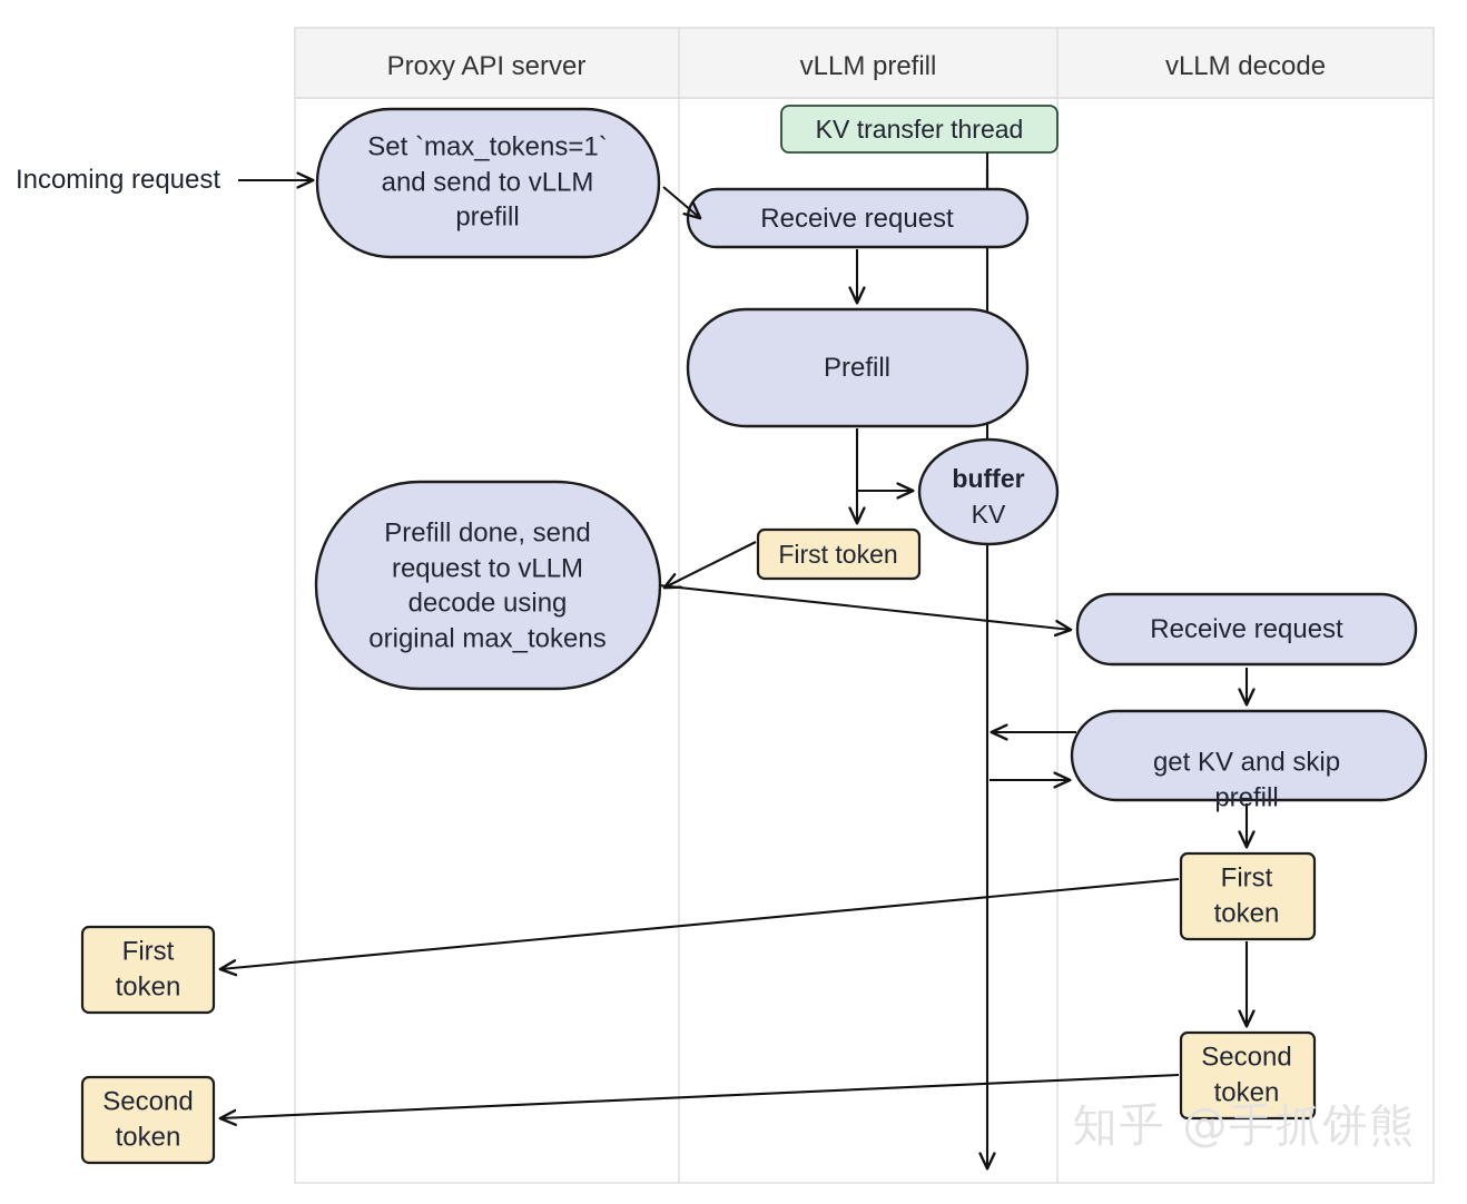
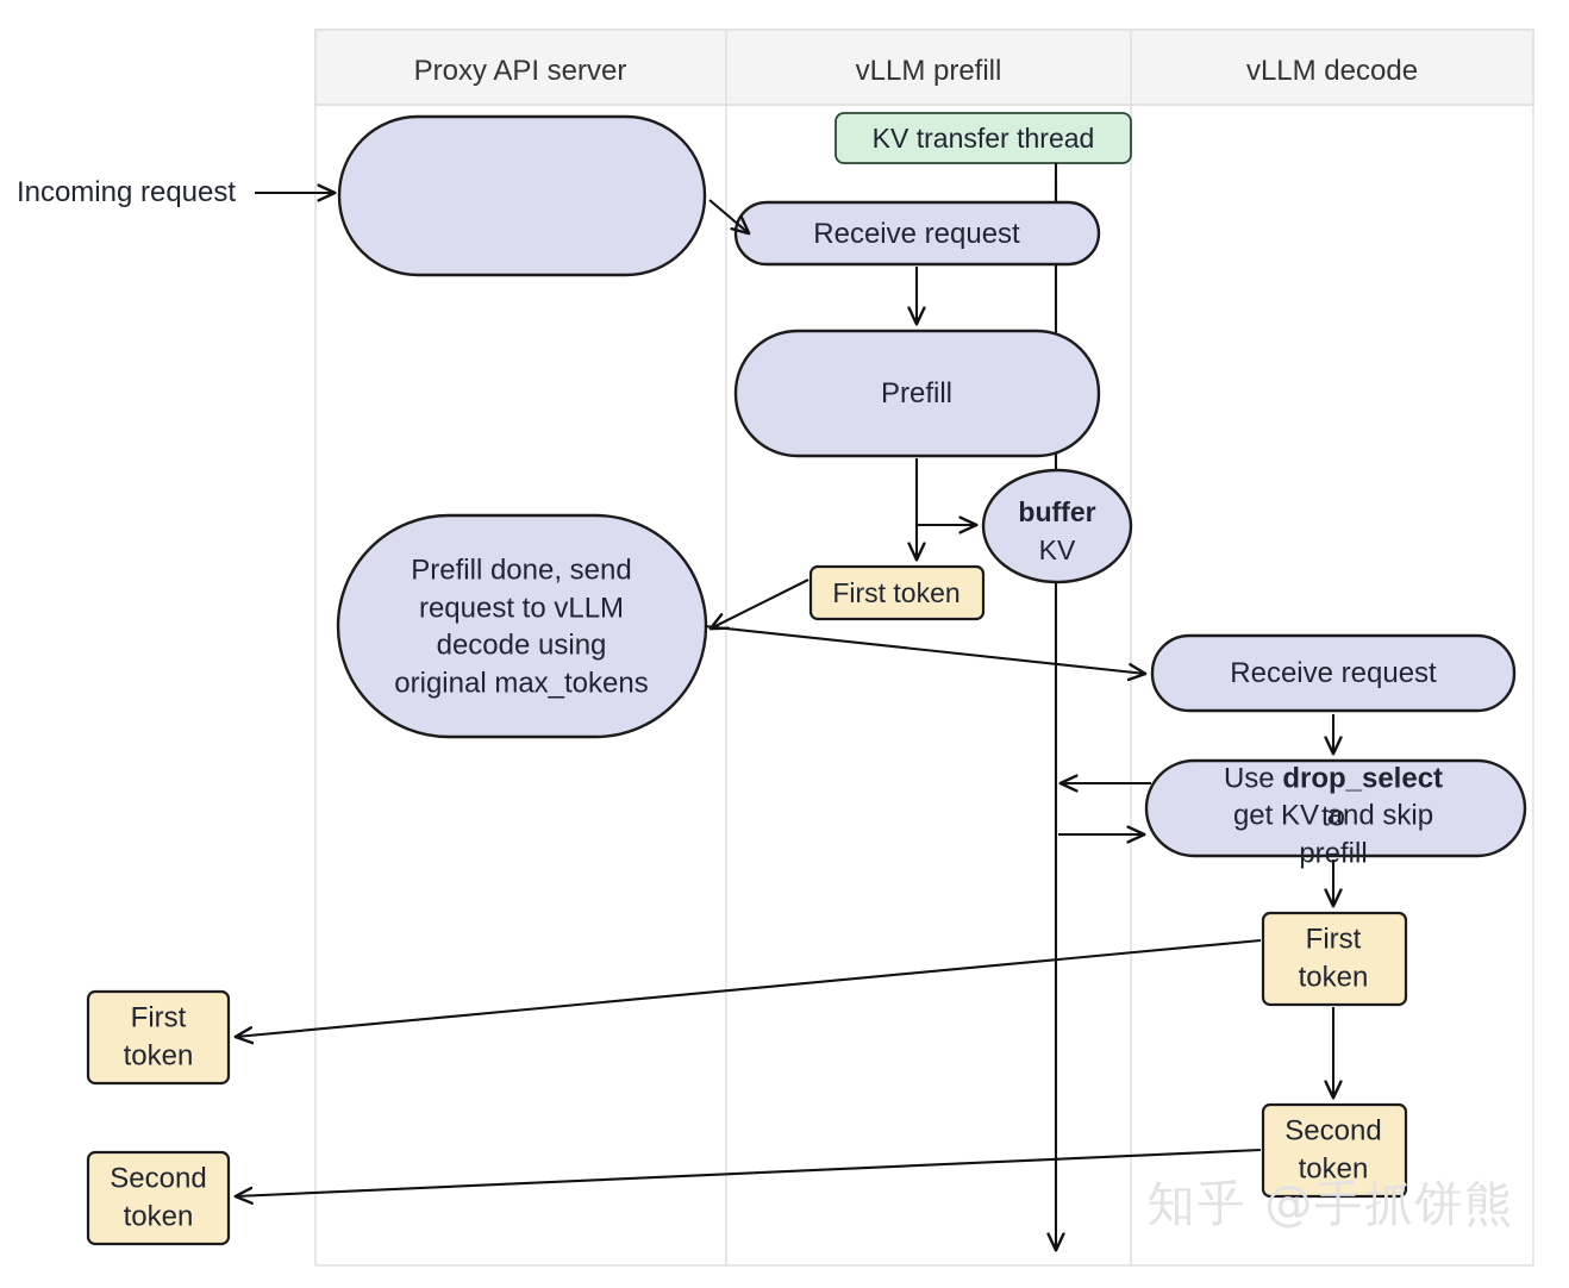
  Proxy API server
  vLLM prefill
  vLLM decode
  Incoming request
- Set `max_tokens=1`
- and send to vLLM
- prefill
  KV transfer thread
  Receive request
  Prefill
  buffer
  KV
  First token
  Prefill done, send
  request to vLLM
  decode using
  original max_tokens
  Receive request
+ Use drop_select to
  get KV and skip prefill
  First
  token
  Second
  token
  First
  token
  Second
  token
  知乎 @手抓饼熊
